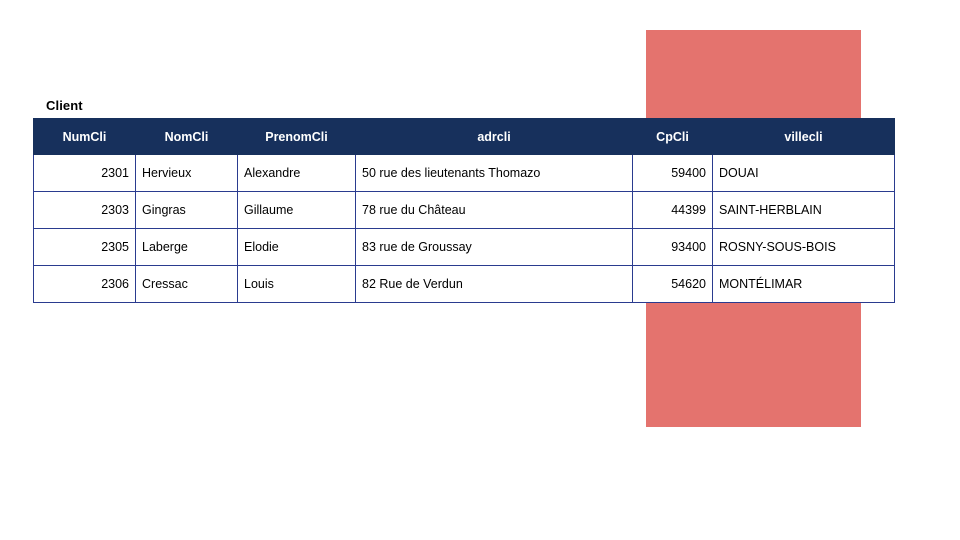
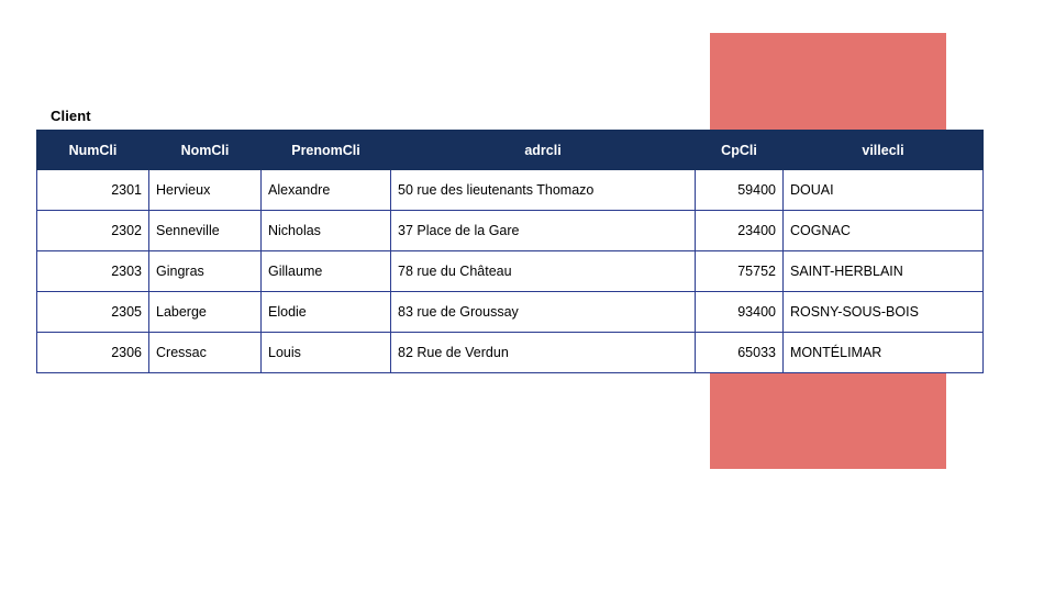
  Client
  NumCli	NomCli	PrenomCli	adrcli	CpCli	villecli
  2301	Hervieux	Alexandre	50 rue des lieutenants Thomazo	59400	DOUAI
+ 2302	Senneville	Nicholas	37 Place de la Gare	23400	COGNAC
- 2303	Gingras	Gillaume	78 rue du Château	44399	SAINT-HERBLAIN
+ 2303	Gingras	Gillaume	78 rue du Château	75752	SAINT-HERBLAIN
  2305	Laberge	Elodie	83 rue de Groussay	93400	ROSNY-SOUS-BOIS
- 2306	Cressac	Louis	82 Rue de Verdun	54620	MONTÉLIMAR
+ 2306	Cressac	Louis	82 Rue de Verdun	65033	MONTÉLIMAR
